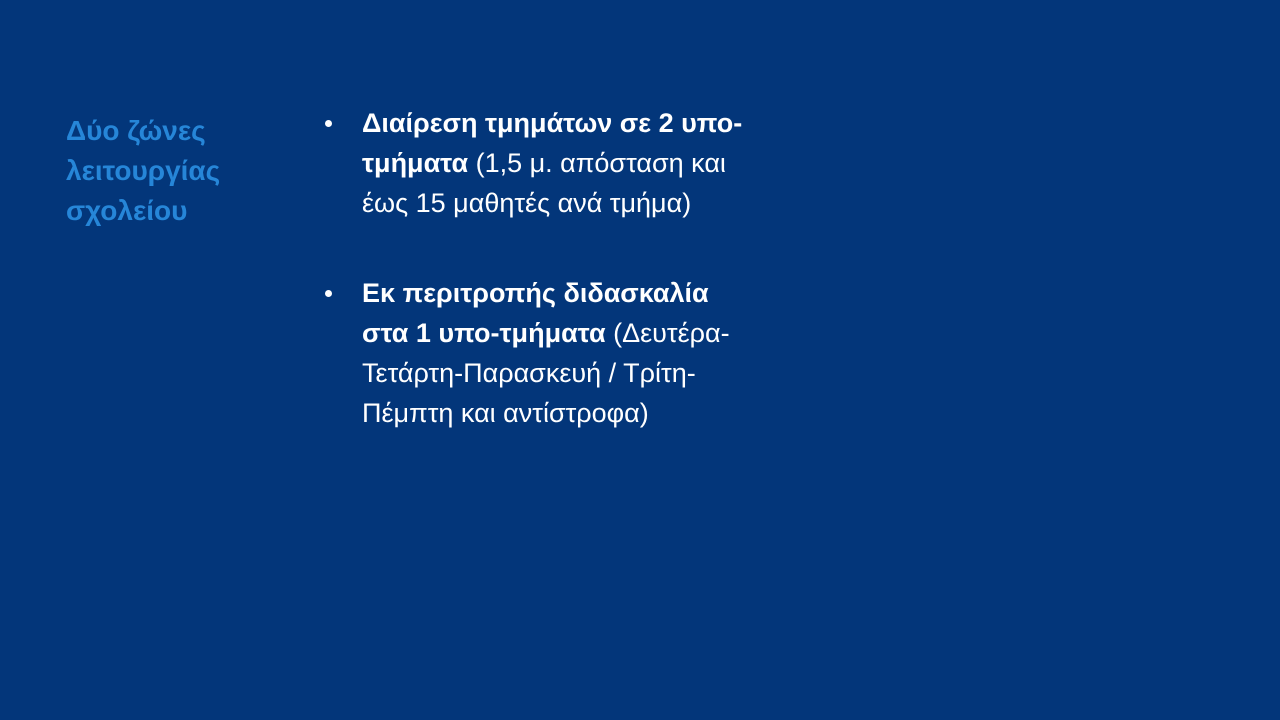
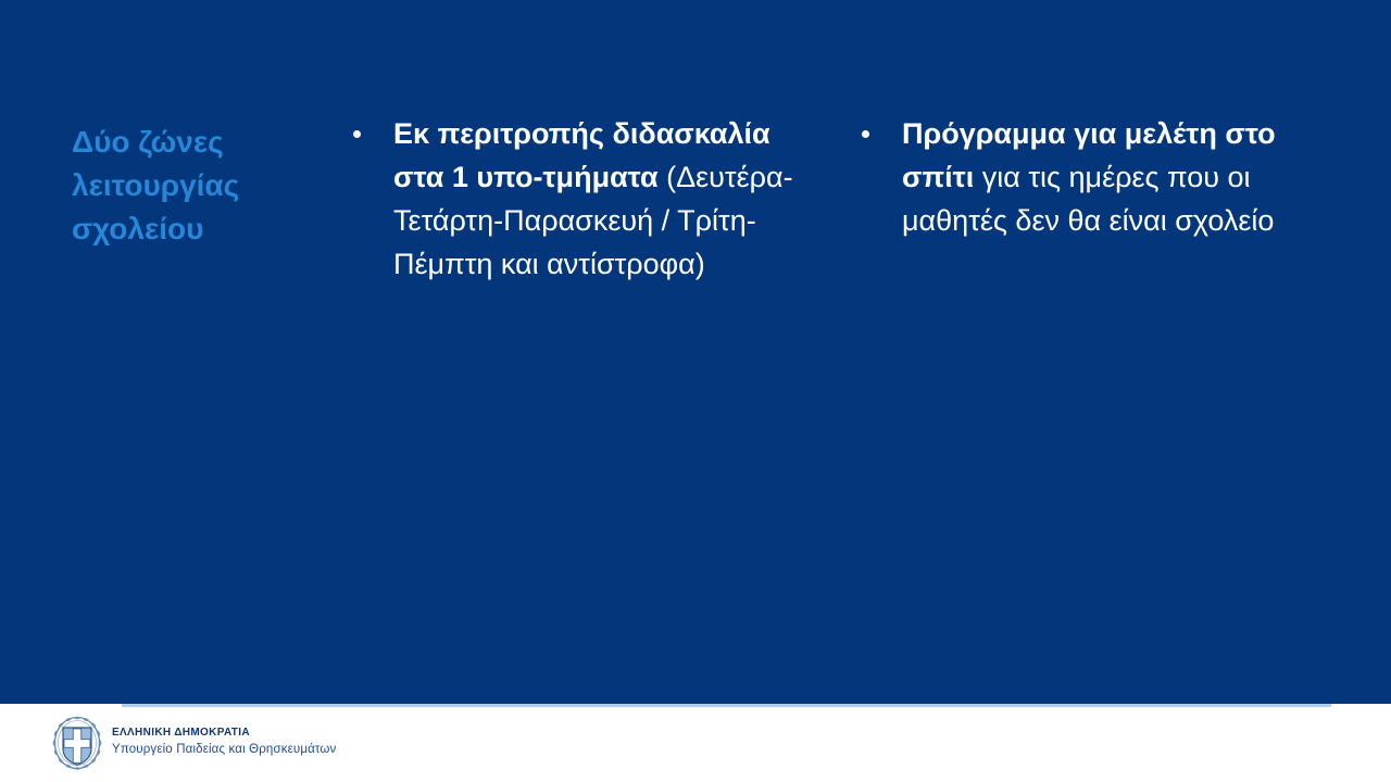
  Δύο ζώνες λειτουργίας σχολείου
- Διαίρεση τμημάτων σε 2 υπο-τμήματα (1,5 μ. απόσταση και έως 15 μαθητές ανά τμήμα)
  Εκ περιτροπής διδασκαλία στα 1 υπο-τμήματα (Δευτέρα-Τετάρτη-Παρασκευή / Τρίτη-Πέμπτη και αντίστροφα)
+ Πρόγραμμα για μελέτη στο σπίτι για τις ημέρες που οι μαθητές δεν θα είναι σχολείο
+ ΕΛΛΗΝΙΚΗ ΔΗΜΟΚΡΑΤΙΑ
+ Υπουργείο Παιδείας και Θρησκευμάτων
